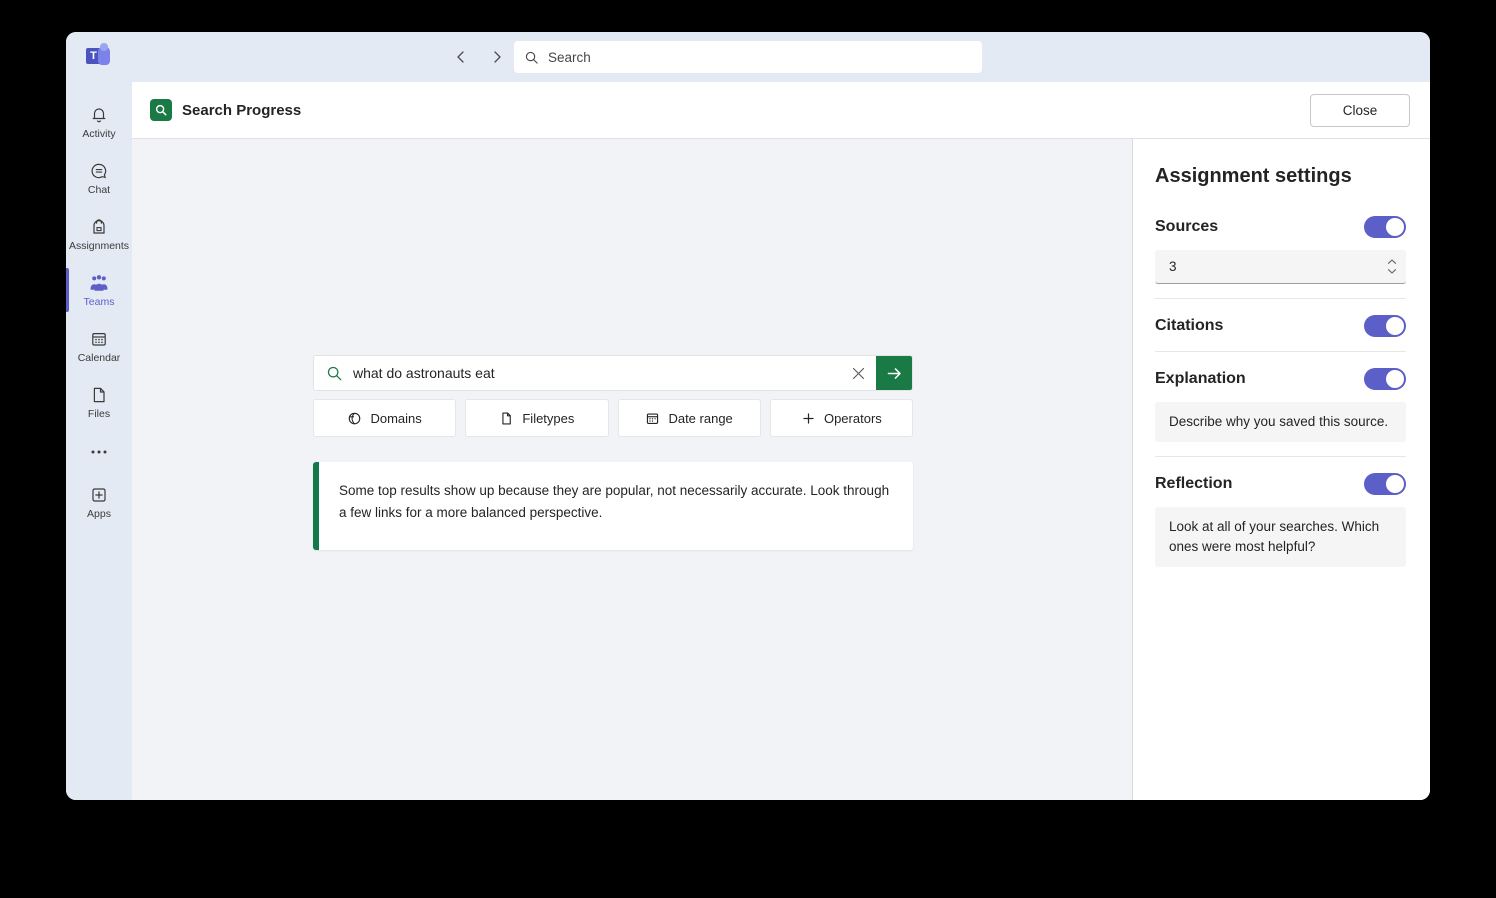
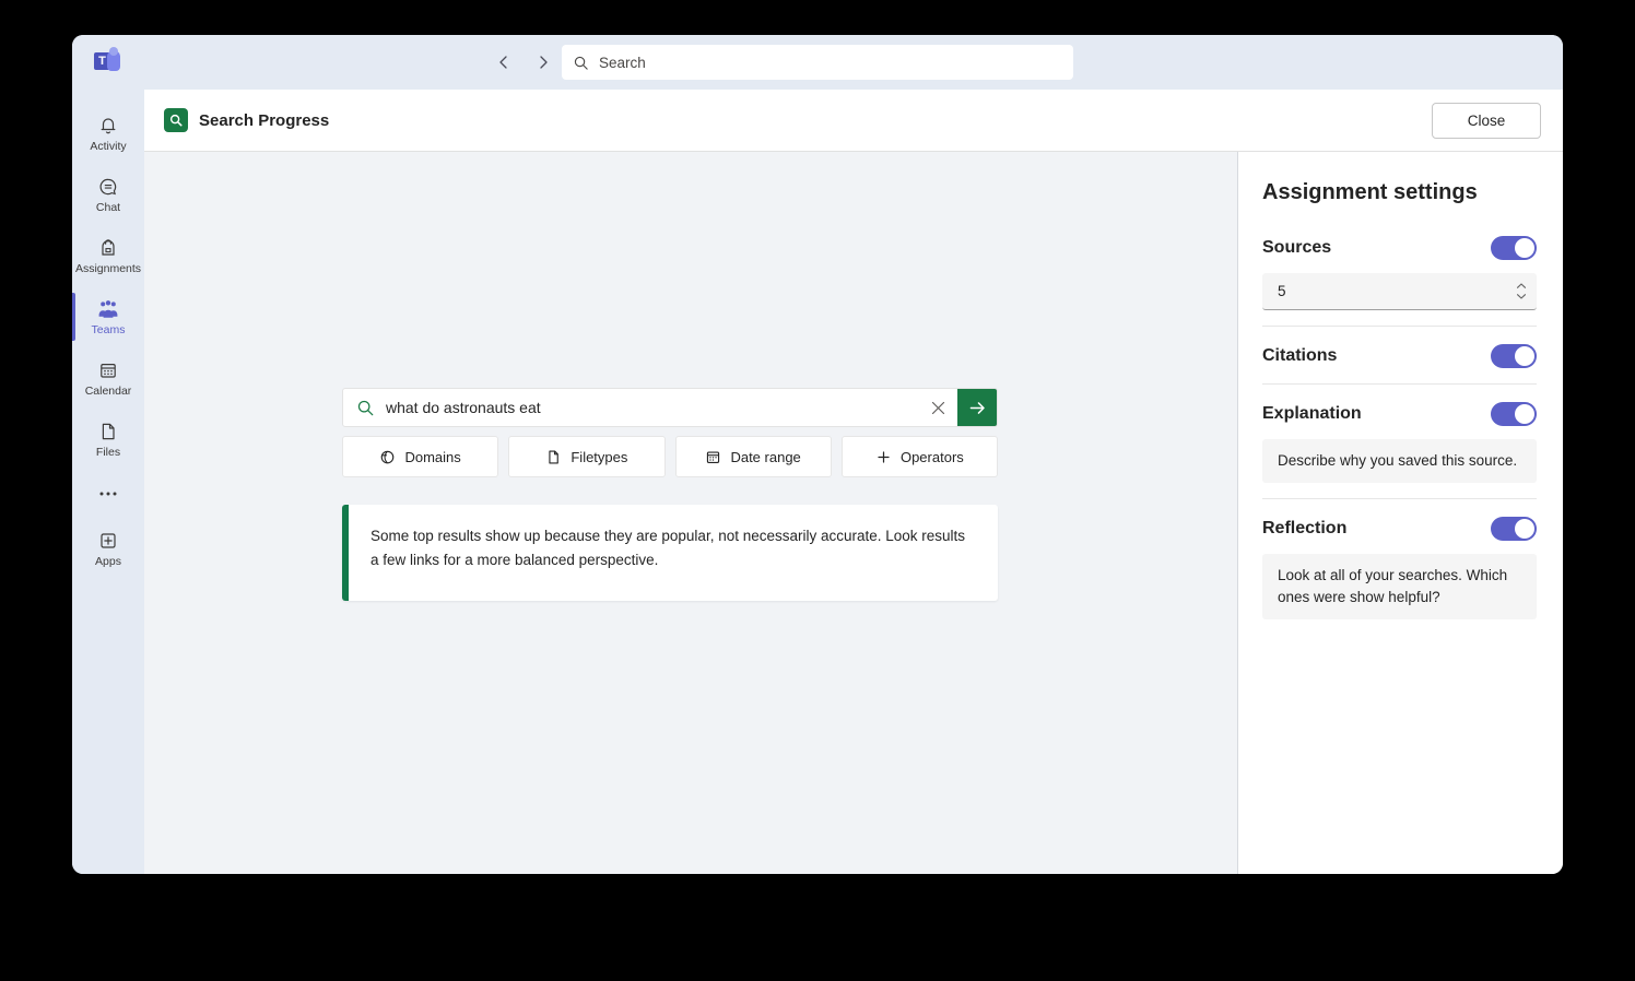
  T
  Search
  Activity
  Chat
  Assignments
  Teams
  Calendar
  Files
  Apps
  Search Progress
  Close
  what do astronauts eat
  Domains
  Filetypes
  Date range
  Operators
- Some top results show up because they are popular, not necessarily accurate. Look through a few links for a more balanced perspective.
+ Some top results show up because they are popular, not necessarily accurate. Look results a few links for a more balanced perspective.
  Assignment settings
  Sources
- 3
+ 5
  Citations
  Explanation
  Describe why you saved this source.
  Reflection
- Look at all of your searches. Which ones were most helpful?
+ Look at all of your searches. Which ones were show helpful?
